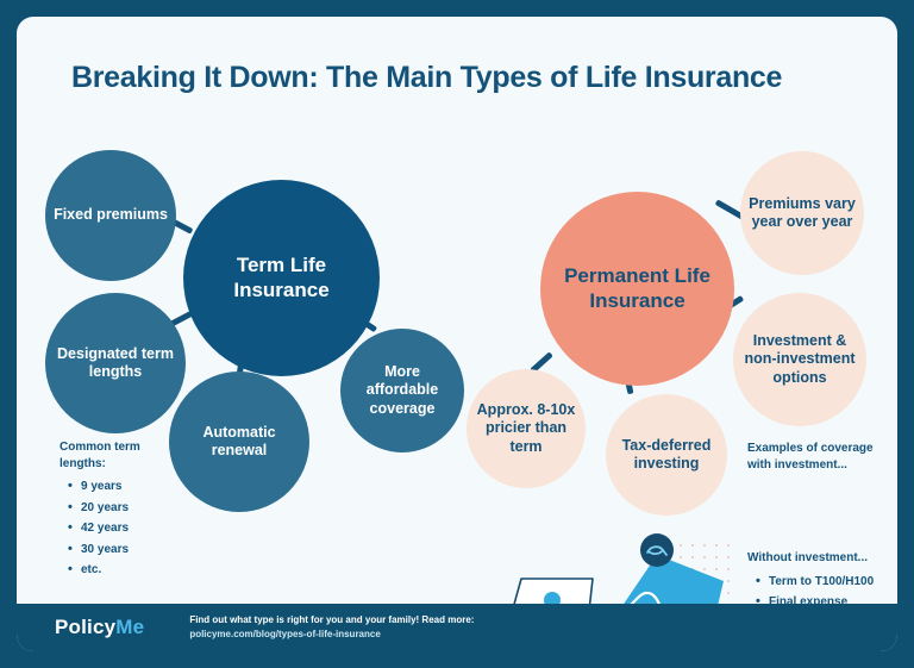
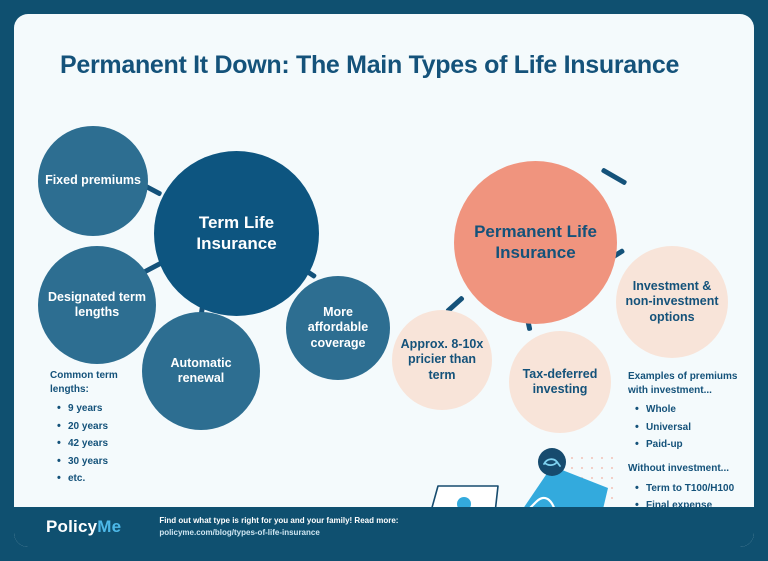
- Breaking It Down: The Main Types of Life Insurance
+ Permanent It Down: The Main Types of Life Insurance
  Fixed premiums
  Designated term lengths
  Automatic renewal
  More affordable coverage
  Term Life Insurance
  Common term lengths:
  9 years
  20 years
  42 years
  30 years
  etc.
- Premiums vary year over year
  Investment & non-investment options
  Tax-deferred investing
  Approx. 8-10x pricier than term
  Permanent Life Insurance
- Examples of coverage with investment...
+ Examples of premiums with investment...
+ Whole
+ Universal
+ Paid-up
  Without investment...
  Term to T100/H100
  PolicyMe
  Find out what type is right for you and your family! Read more:
  policyme.com/blog/types-of-life-insurance
